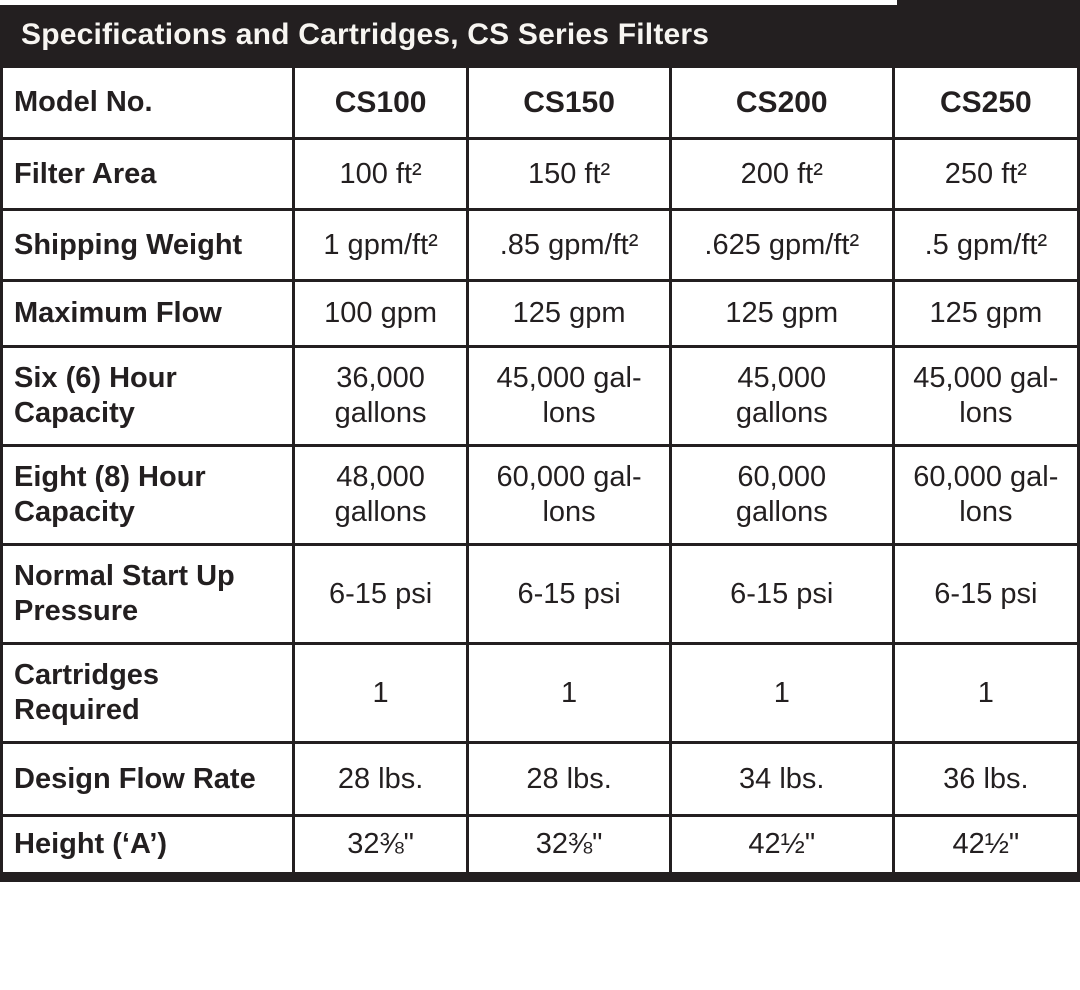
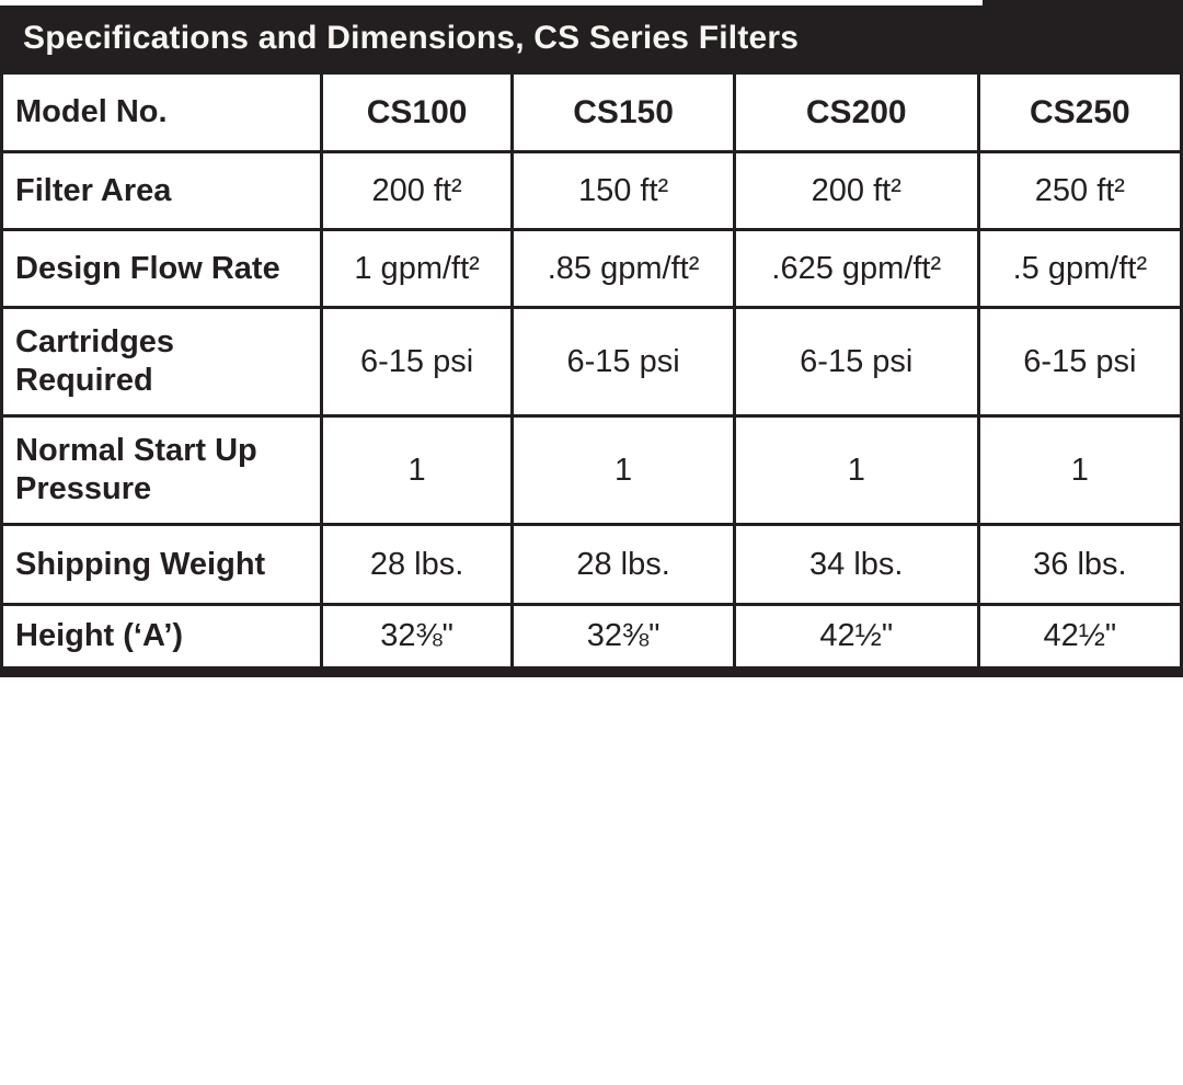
- Specifications and Cartridges, CS Series Filters
+ Specifications and Dimensions, CS Series Filters
  Model No.	CS100	CS150	CS200	CS250
- Filter Area	100 ft²	150 ft²	200 ft²	250 ft²
+ Filter Area	200 ft²	150 ft²	200 ft²	250 ft²
- Shipping Weight	1 gpm/ft²	.85 gpm/ft²	.625 gpm/ft²	.5 gpm/ft²
+ Design Flow Rate	1 gpm/ft²	.85 gpm/ft²	.625 gpm/ft²	.5 gpm/ft²
- Maximum Flow	100 gpm	125 gpm	125 gpm	125 gpm
- Six (6) Hour Capacity	36,000 gallons	45,000 gal- lons	45,000 gallons	45,000 gal- lons
- Eight (8) Hour Capacity	48,000 gallons	60,000 gal- lons	60,000 gallons	60,000 gal- lons
- Normal Start Up Pressure	6-15 psi	6-15 psi	6-15 psi	6-15 psi
+ Cartridges Required	6-15 psi	6-15 psi	6-15 psi	6-15 psi
- Cartridges Required	1	1	1	1
+ Normal Start Up Pressure	1	1	1	1
- Design Flow Rate	28 lbs.	28 lbs.	34 lbs.	36 lbs.
+ Shipping Weight	28 lbs.	28 lbs.	34 lbs.	36 lbs.
  Height (‘A’)	32⅜"	32⅜"	42½"	42½"
